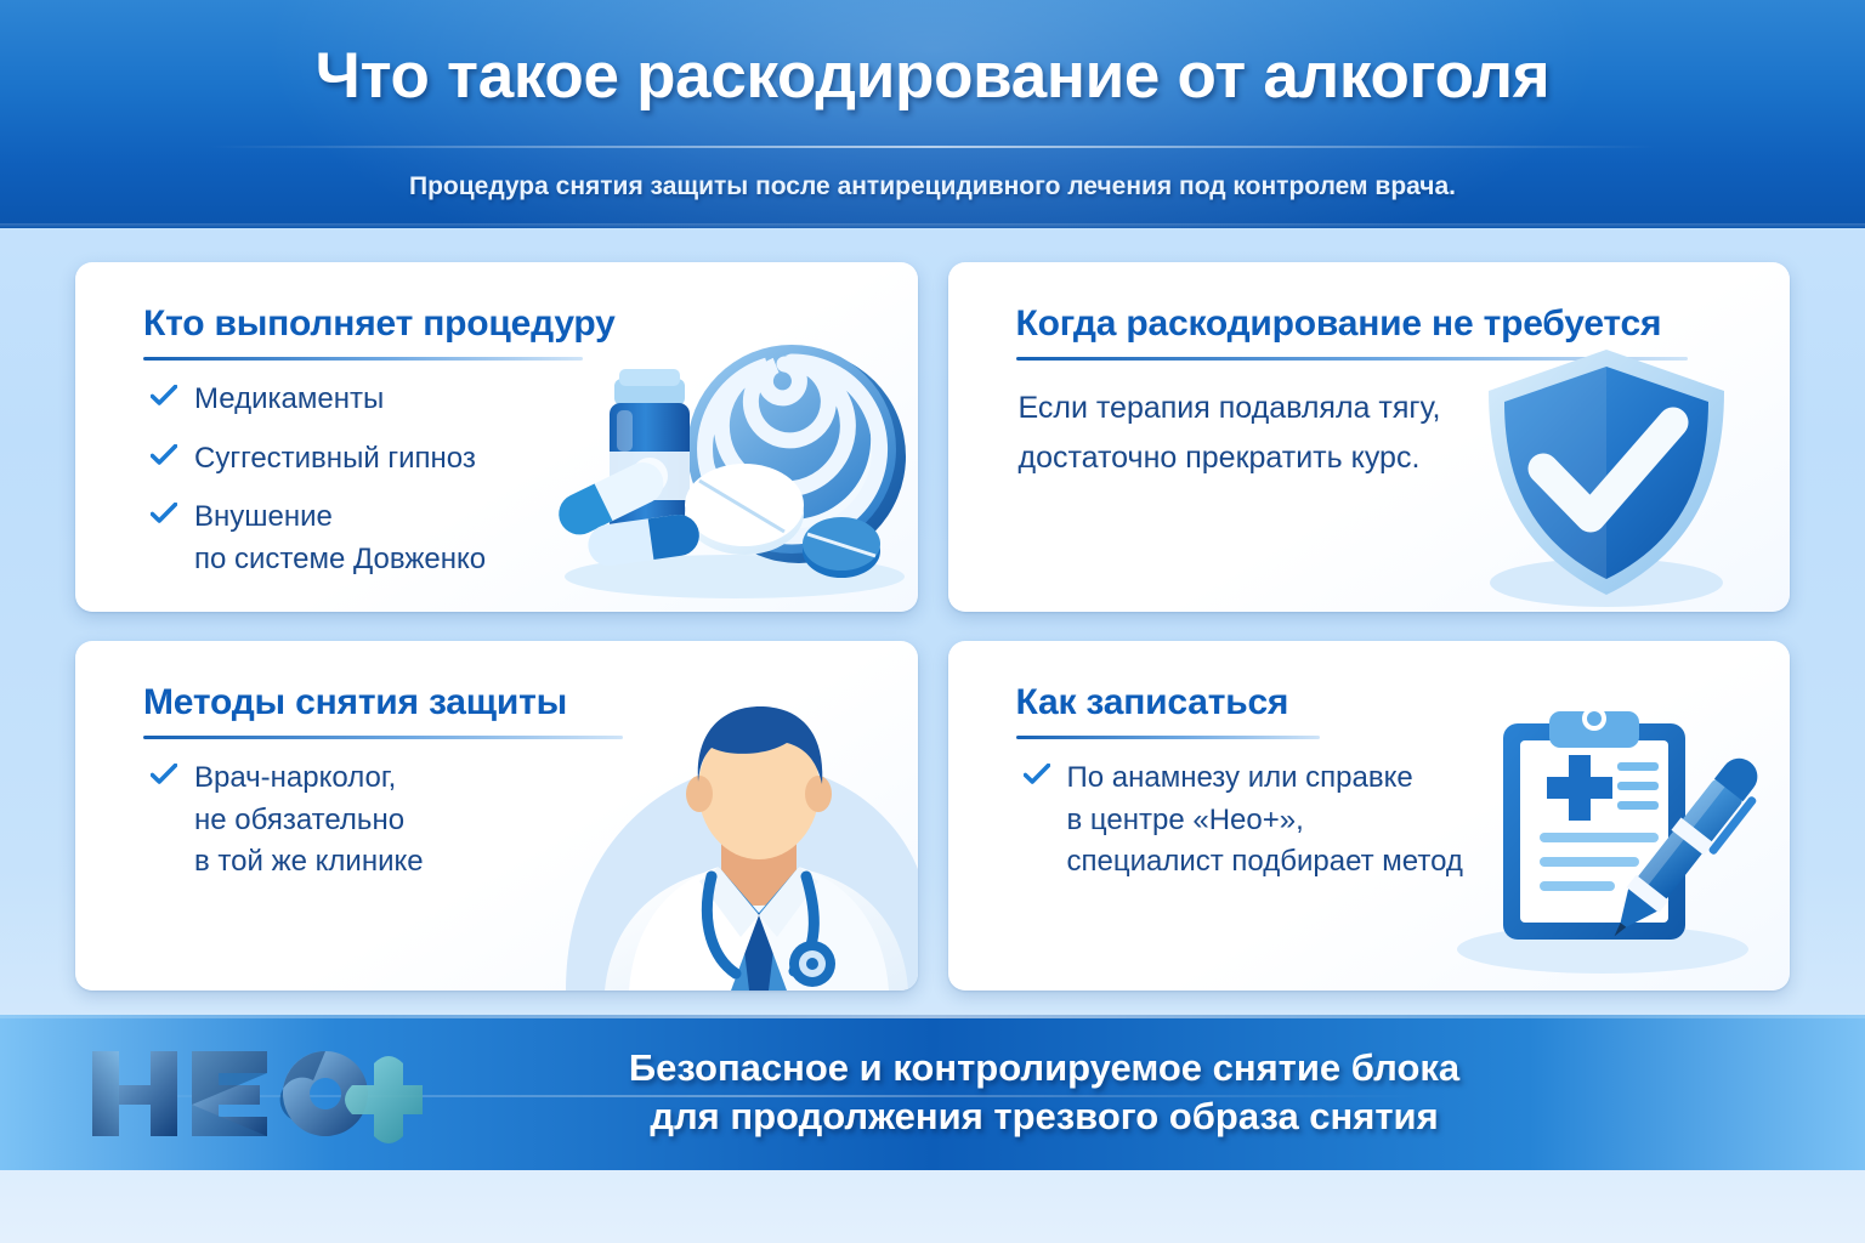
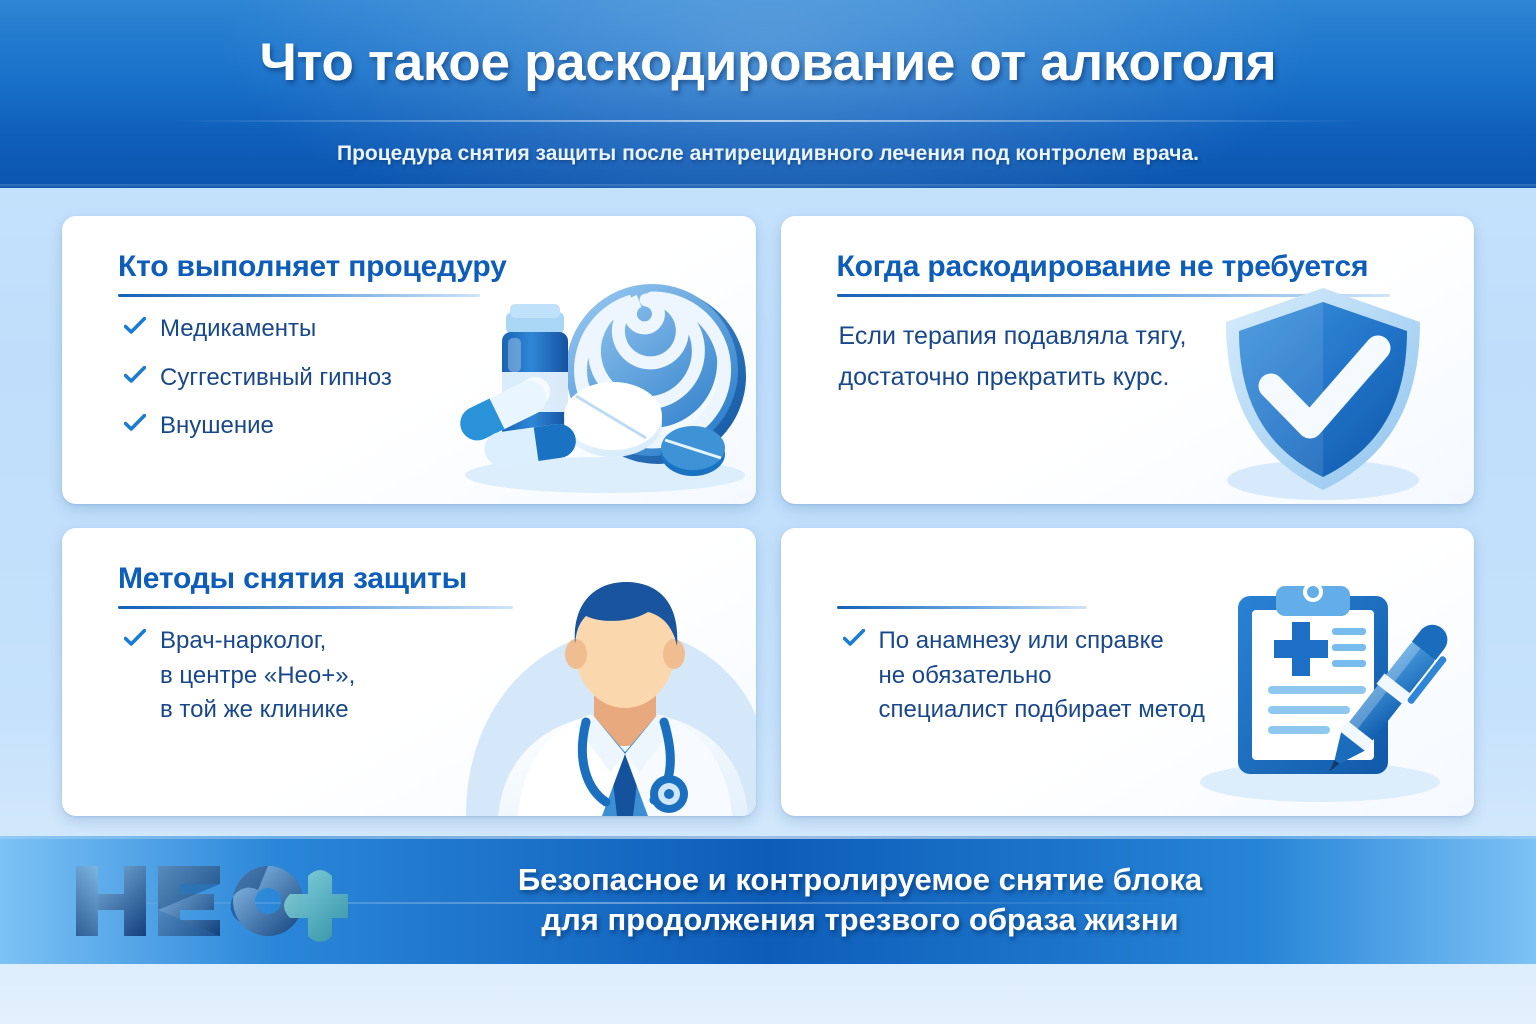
  Что такое раскодирование от алкоголя
  Процедура снятия защиты после антирецидивного лечения под контролем врача.
  Кто выполняет процедуру
  Медикаменты
  Суггестивный гипноз
  Внушение
- по системе Довженко
  Когда раскодирование не требуется
  Если терапия подавляла тягу,
  достаточно прекратить курс.
  Методы снятия защиты
  Врач-нарколог,
- не обязательно
+ в центре «Нео+»,
  в той же клинике
- Как записаться
  По анамнезу или справке
- в центре «Нео+»,
+ не обязательно
  специалист подбирает метод
  Безопасное и контролируемое снятие блока
- для продолжения трезвого образа снятия
+ для продолжения трезвого образа жизни
